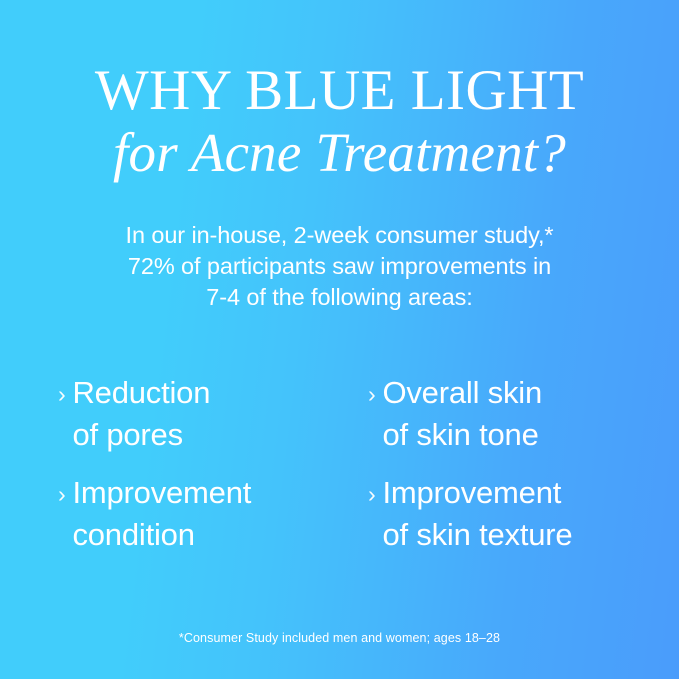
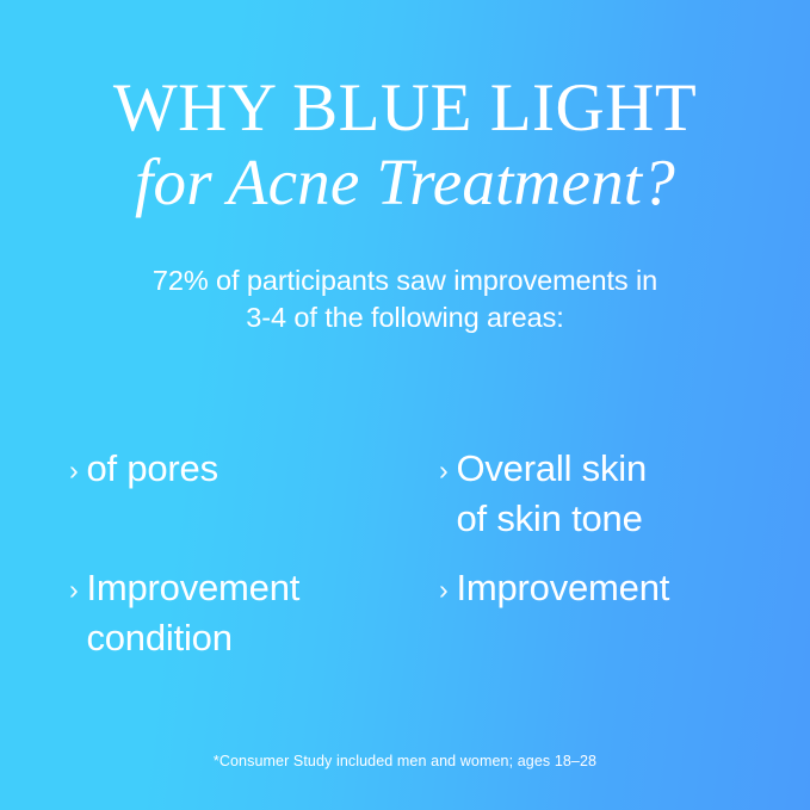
  WHY BLUE LIGHT
  for Acne Treatment?
- In our in-house, 2-week consumer study,*
  72% of participants saw improvements in
- 7-4 of the following areas:
+ 3-4 of the following areas:
  ›
- Reduction
  of pores
  ›
  Overall skin
  of skin tone
  ›
  Improvement
  condition
  ›
  Improvement
- of skin texture
  *Consumer Study included men and women; ages 18–28
